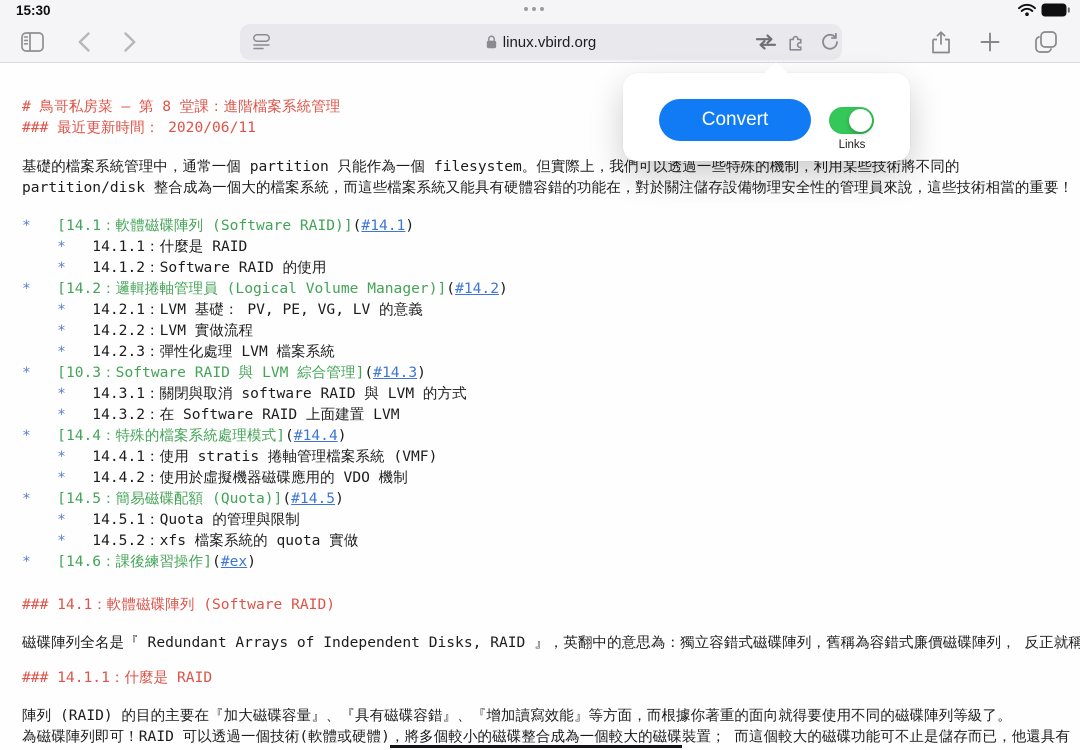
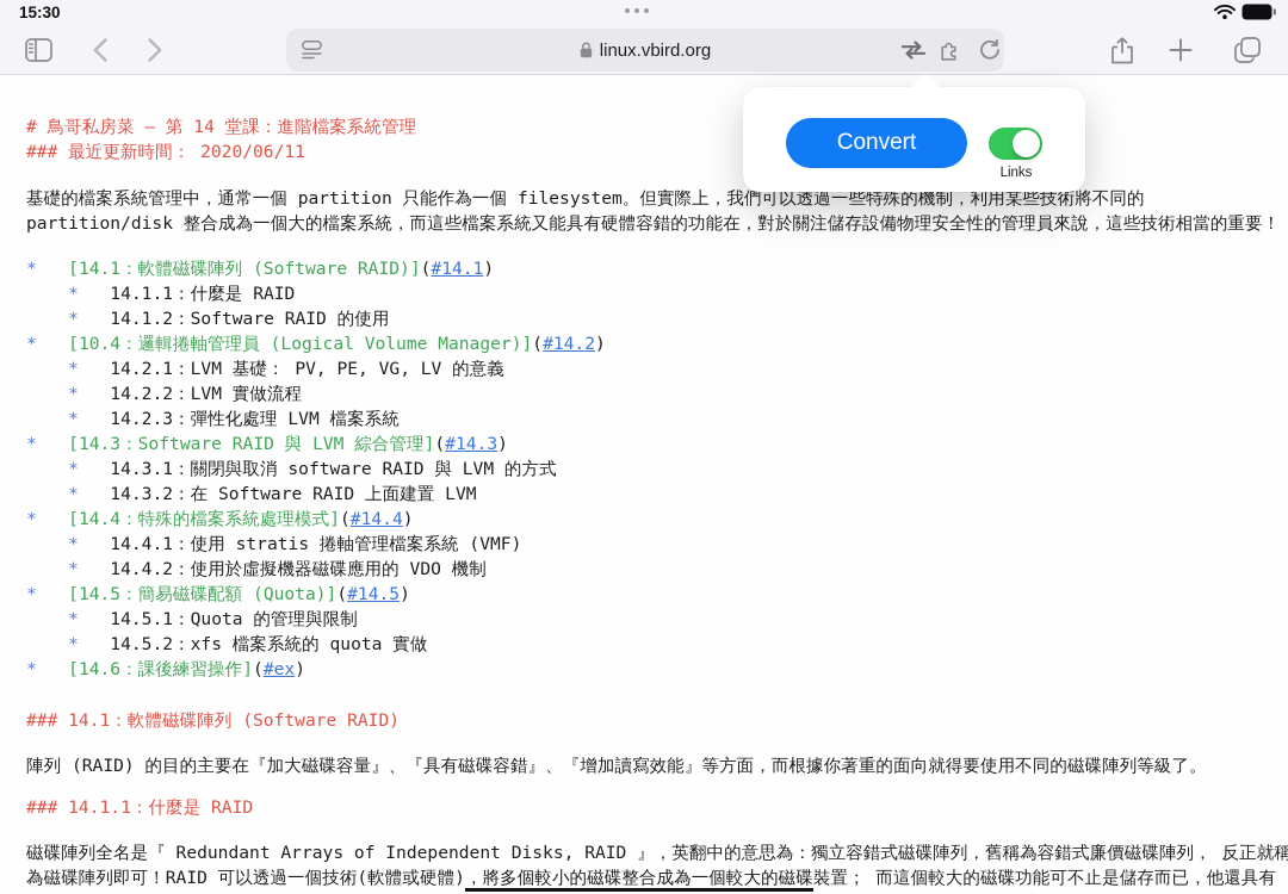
  15:30
  linux.vbird.org
- # 鳥哥私房菜 — 第 8 堂課：進階檔案系統管理
+ # 鳥哥私房菜 — 第 14 堂課：進階檔案系統管理
  ### 最近更新時間： 2020/06/11
  基礎的檔案系統管理中，通常一個 partition 只能作為一個 filesystem。但實際上，我們可以透過一些特殊的機制，利用某些技術將不同的
  partition/disk 整合成為一個大的檔案系統，而這些檔案系統又能具有硬體容錯的功能在，對於關注儲存設備物理安全性的管理員來說，這些技術相當的重要！
  * [14.1：軟體磁碟陣列 (Software RAID)](#14.1)
  * 14.1.1：什麼是 RAID
  * 14.1.2：Software RAID 的使用
- * [14.2：邏輯捲軸管理員 (Logical Volume Manager)](#14.2)
+ * [10.4：邏輯捲軸管理員 (Logical Volume Manager)](#14.2)
  * 14.2.1：LVM 基礎： PV, PE, VG, LV 的意義
  * 14.2.2：LVM 實做流程
  * 14.2.3：彈性化處理 LVM 檔案系統
- * [10.3：Software RAID 與 LVM 綜合管理](#14.3)
+ * [14.3：Software RAID 與 LVM 綜合管理](#14.3)
  * 14.3.1：關閉與取消 software RAID 與 LVM 的方式
  * 14.3.2：在 Software RAID 上面建置 LVM
  * [14.4：特殊的檔案系統處理模式](#14.4)
  * 14.4.1：使用 stratis 捲軸管理檔案系統 (VMF)
  * 14.4.2：使用於虛擬機器磁碟應用的 VDO 機制
  * [14.5：簡易磁碟配額 (Quota)](#14.5)
  * 14.5.1：Quota 的管理與限制
  * 14.5.2：xfs 檔案系統的 quota 實做
  * [14.6：課後練習操作](#ex)
  ### 14.1：軟體磁碟陣列 (Software RAID)
- 磁碟陣列全名是『 Redundant Arrays of Independent Disks, RAID 』，英翻中的意思為：獨立容錯式磁碟陣列，舊稱為容錯式廉價磁碟陣列， 反正就稱
+ 陣列 (RAID) 的目的主要在『加大磁碟容量』、『具有磁碟容錯』、『增加讀寫效能』等方面，而根據你著重的面向就得要使用不同的磁碟陣列等級了。
  ### 14.1.1：什麼是 RAID
- 陣列 (RAID) 的目的主要在『加大磁碟容量』、『具有磁碟容錯』、『增加讀寫效能』等方面，而根據你著重的面向就得要使用不同的磁碟陣列等級了。
+ 磁碟陣列全名是『 Redundant Arrays of Independent Disks, RAID 』，英翻中的意思為：獨立容錯式磁碟陣列，舊稱為容錯式廉價磁碟陣列， 反正就稱
  為磁碟陣列即可！RAID 可以透過一個技術(軟體或硬體)，將多個較小的磁碟整合成為一個較大的磁碟裝置； 而這個較大的磁碟功能可不止是儲存而已，他還具有
  Convert
  Links
